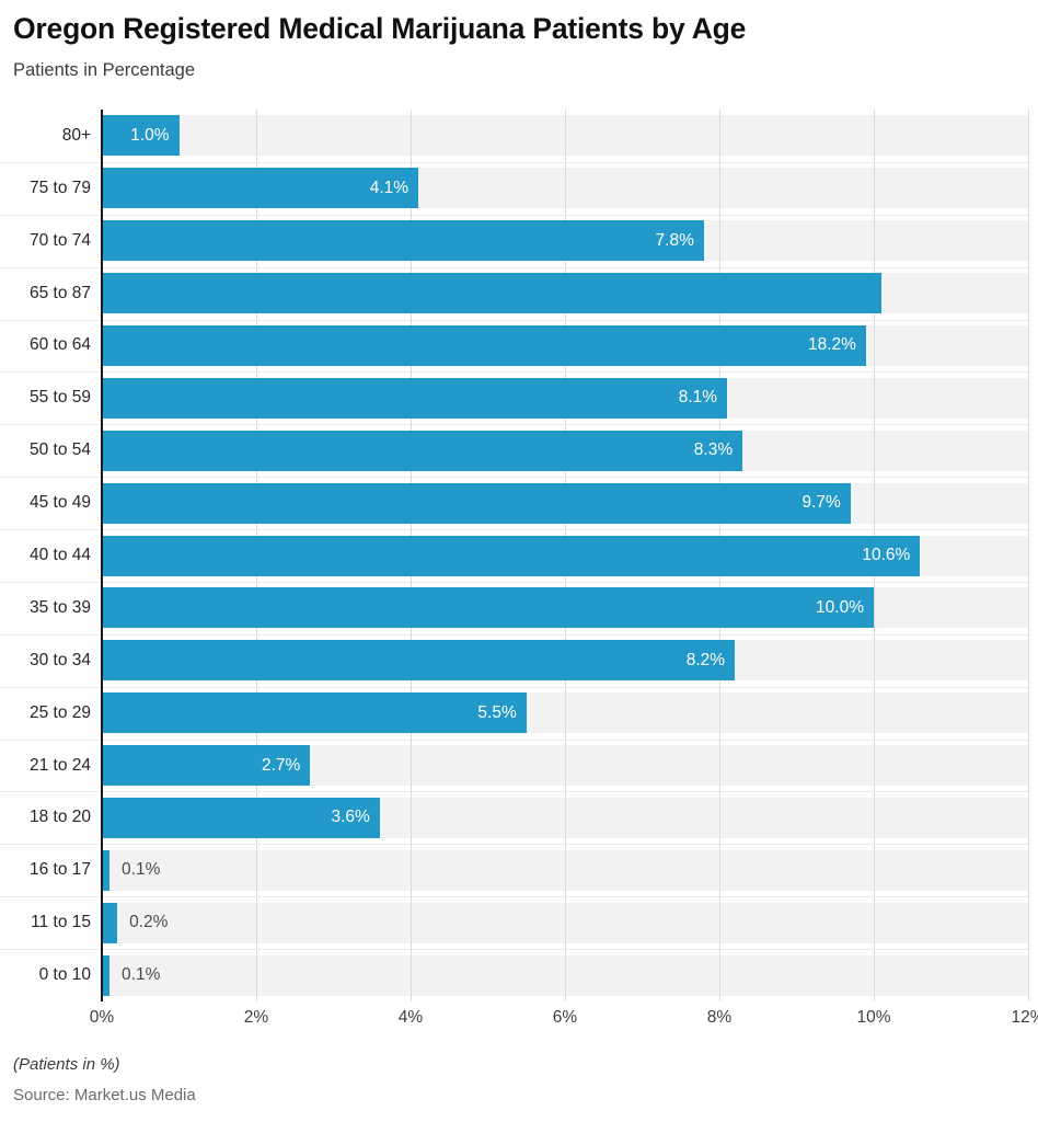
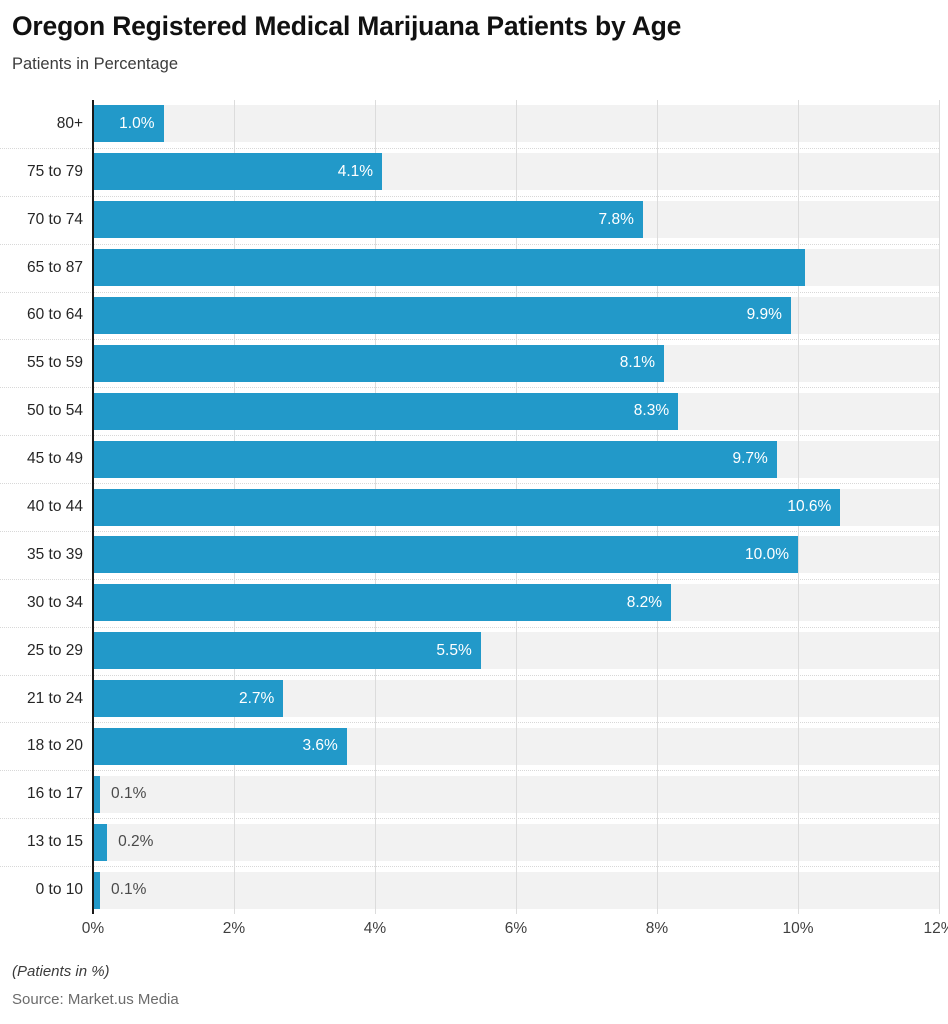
  Oregon Registered Medical Marijuana Patients by Age
  Patients in Percentage
  80+
  75 to 79
  70 to 74
  65 to 87
  60 to 64
  55 to 59
  50 to 54
  45 to 49
  40 to 44
  35 to 39
  30 to 34
  25 to 29
  21 to 24
  18 to 20
  16 to 17
- 11 to 15
+ 13 to 15
  0 to 10
  1.0%
  4.1%
  7.8%
- 18.2%
+ 9.9%
  8.1%
  8.3%
  9.7%
  10.6%
  10.0%
  8.2%
  5.5%
  2.7%
  3.6%
  0.1%
  0.2%
  0.1%
  0%
  2%
  4%
  6%
  8%
  10%
  (Patients in %)
  Source: Market.us Media
